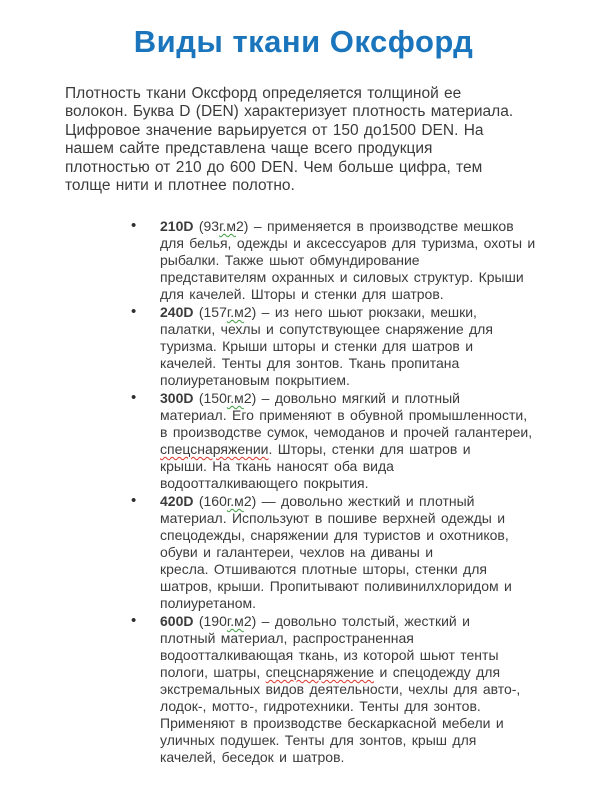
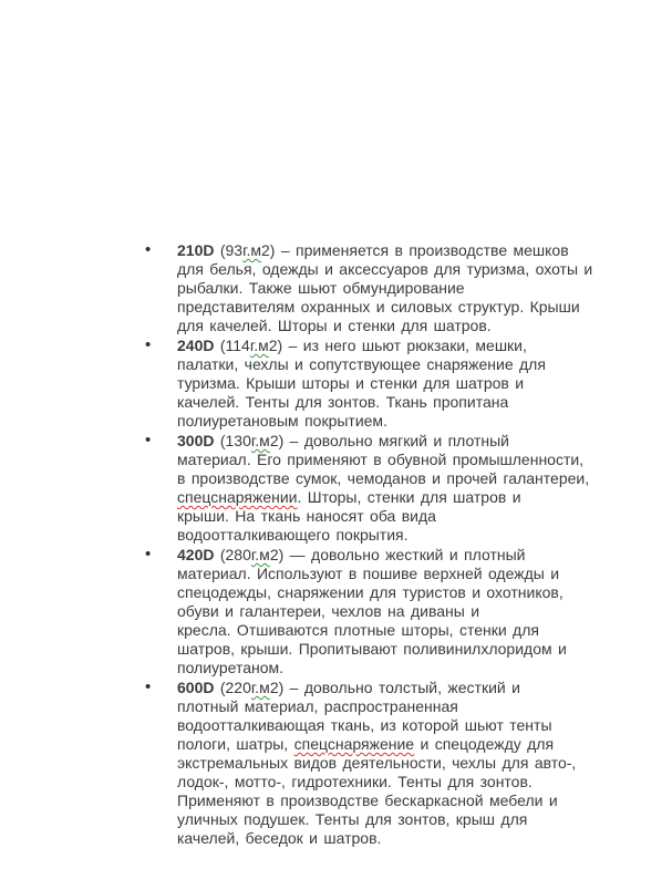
- Виды ткани Оксфорд
- Плотность ткани Оксфорд определяется толщиной ее
- волокон. Буква D (DEN) характеризует плотность материала.
- Цифровое значение варьируется от 150 до1500 DEN. На
- нашем сайте представлена чаще всего продукция
- плотностью от 210 до 600 DEN. Чем больше цифра, тем
- толще нити и плотнее полотно.
  •
  210D (93г.м2) – применяется в производстве мешков
  для белья, одежды и аксессуаров для туризма, охоты и
  рыбалки. Также шьют обмундирование
  представителям охранных и силовых структур. Крыши
  для качелей. Шторы и стенки для шатров.
  •
- 240D (157г.м2) – из него шьют рюкзаки, мешки,
+ 240D (114г.м2) – из него шьют рюкзаки, мешки,
  палатки, чехлы и сопутствующее снаряжение для
  туризма. Крыши шторы и стенки для шатров и
  качелей. Тенты для зонтов. Ткань пропитана
  полиуретановым покрытием.
  •
- 300D (150г.м2) – довольно мягкий и плотный
+ 300D (130г.м2) – довольно мягкий и плотный
  материал. Его применяют в обувной промышленности,
  в производстве сумок, чемоданов и прочей галантереи,
  спецснаряжении. Шторы, стенки для шатров и
  крыши. На ткань наносят оба вида
  водоотталкивающего покрытия.
  •
- 420D (160г.м2) — довольно жесткий и плотный
+ 420D (280г.м2) — довольно жесткий и плотный
  материал. Используют в пошиве верхней одежды и
  спецодежды, снаряжении для туристов и охотников,
  обуви и галантереи, чехлов на диваны и
  кресла. Отшиваются плотные шторы, стенки для
  шатров, крыши. Пропитывают поливинилхлоридом и
  полиуретаном.
  •
- 600D (190г.м2) – довольно толстый, жесткий и
+ 600D (220г.м2) – довольно толстый, жесткий и
  плотный материал, распространенная
  водоотталкивающая ткань, из которой шьют тенты
  пологи, шатры, спецснаряжение и спецодежду для
  экстремальных видов деятельности, чехлы для авто-,
  лодок-, мотто-, гидротехники. Тенты для зонтов.
  Применяют в производстве бескаркасной мебели и
  уличных подушек. Тенты для зонтов, крыш для
  качелей, беседок и шатров.
